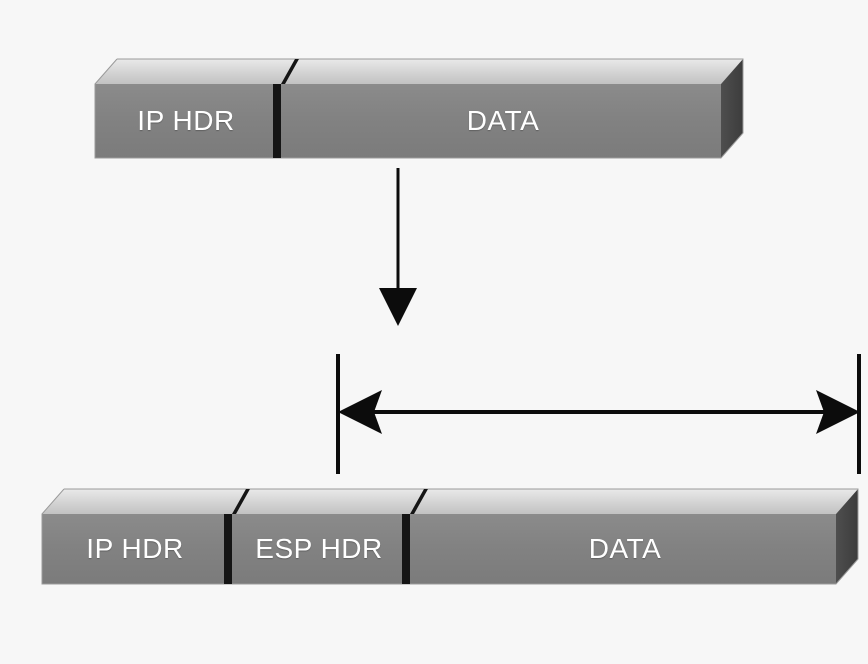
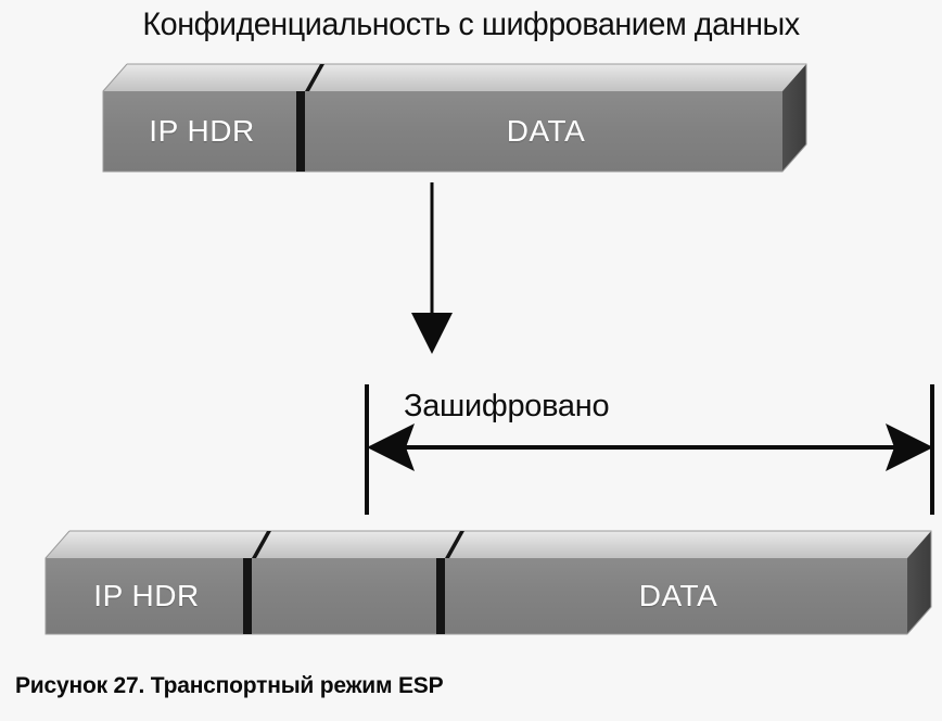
+ Конфиденциальность с шифрованием данных
  IP HDR
  DATA
+ Зашифровано
  IP HDR
- ESP HDR
  DATA
+ Рисунок 27. Транспортный режим ESP
